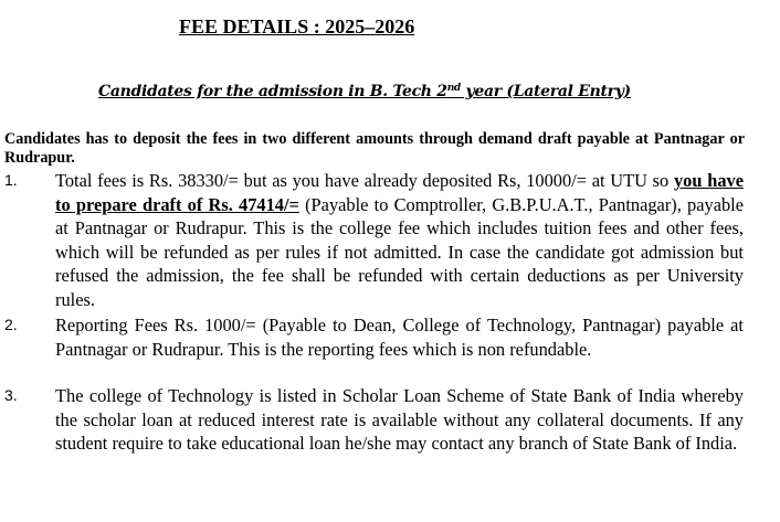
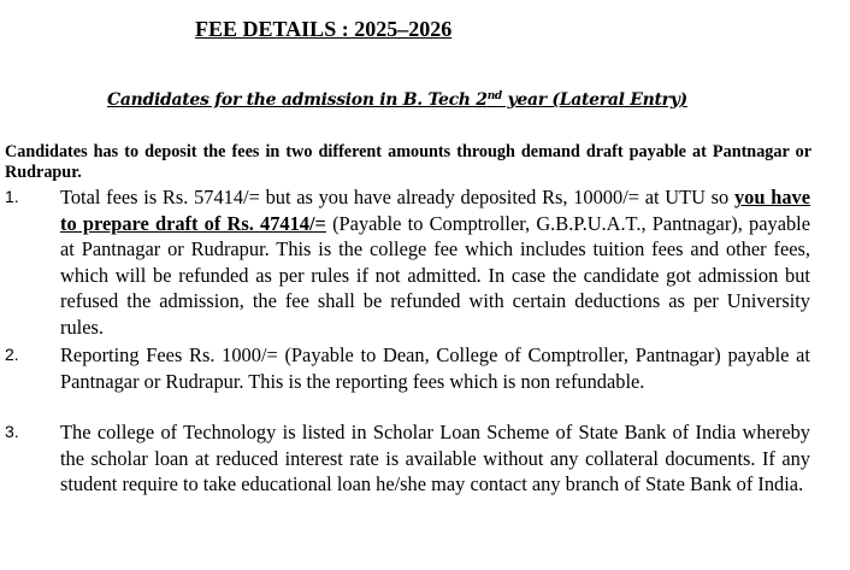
  FEE DETAILS : 2025–2026
  Candidates for the admission in B. Tech 2nd year (Lateral Entry)
  Candidates has to deposit the fees in two different amounts through demand draft payable at Pantnagar or Rudrapur.
  1.
- Total fees is Rs. 38330/= but as you have already deposited Rs, 10000/= at UTU so you have to prepare draft of Rs. 47414/= (Payable to Comptroller, G.B.P.U.A.T., Pantnagar), payable at Pantnagar or Rudrapur. This is the college fee which includes tuition fees and other fees, which will be refunded as per rules if not admitted. In case the candidate got admission but refused the admission, the fee shall be refunded with certain deductions as per University rules.
+ Total fees is Rs. 57414/= but as you have already deposited Rs, 10000/= at UTU so you have to prepare draft of Rs. 47414/= (Payable to Comptroller, G.B.P.U.A.T., Pantnagar), payable at Pantnagar or Rudrapur. This is the college fee which includes tuition fees and other fees, which will be refunded as per rules if not admitted. In case the candidate got admission but refused the admission, the fee shall be refunded with certain deductions as per University rules.
  2.
- Reporting Fees Rs. 1000/= (Payable to Dean, College of Technology, Pantnagar) payable at Pantnagar or Rudrapur. This is the reporting fees which is non refundable.
+ Reporting Fees Rs. 1000/= (Payable to Dean, College of Comptroller, Pantnagar) payable at Pantnagar or Rudrapur. This is the reporting fees which is non refundable.
  3.
  The college of Technology is listed in Scholar Loan Scheme of State Bank of India whereby the scholar loan at reduced interest rate is available without any collateral documents. If any student require to take educational loan he/she may contact any branch of State Bank of India.
